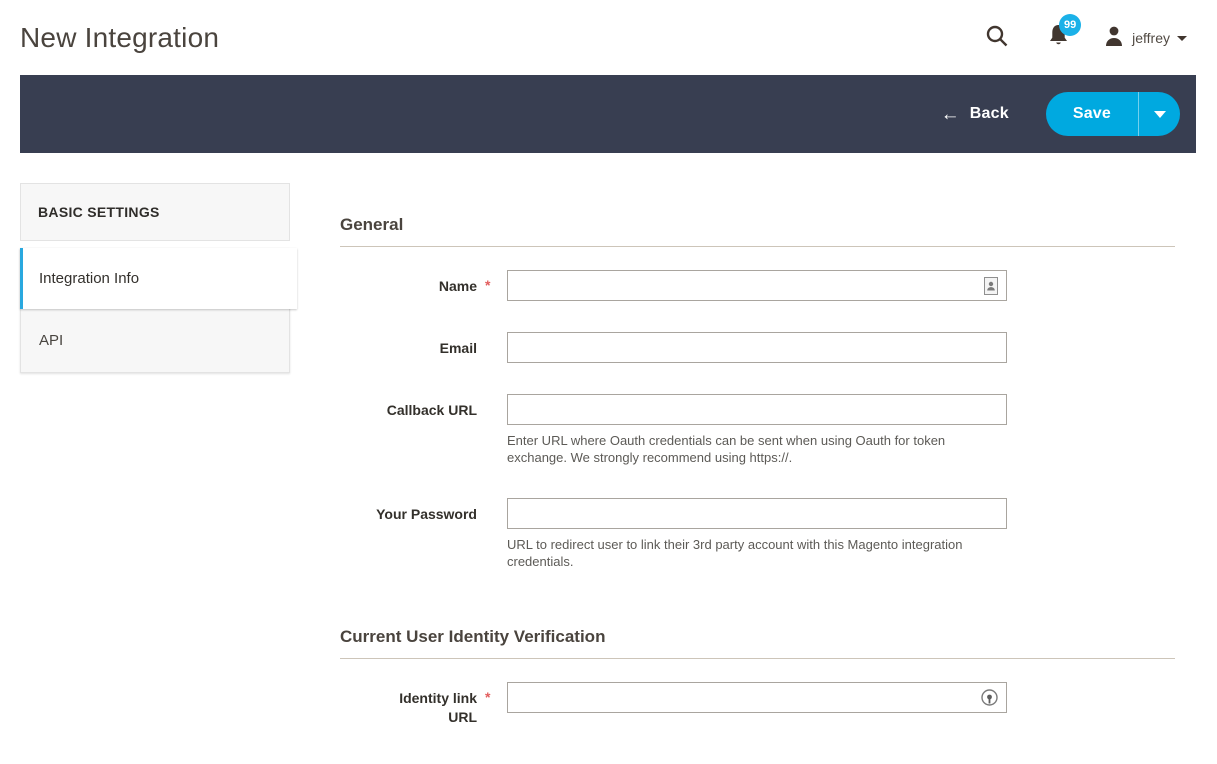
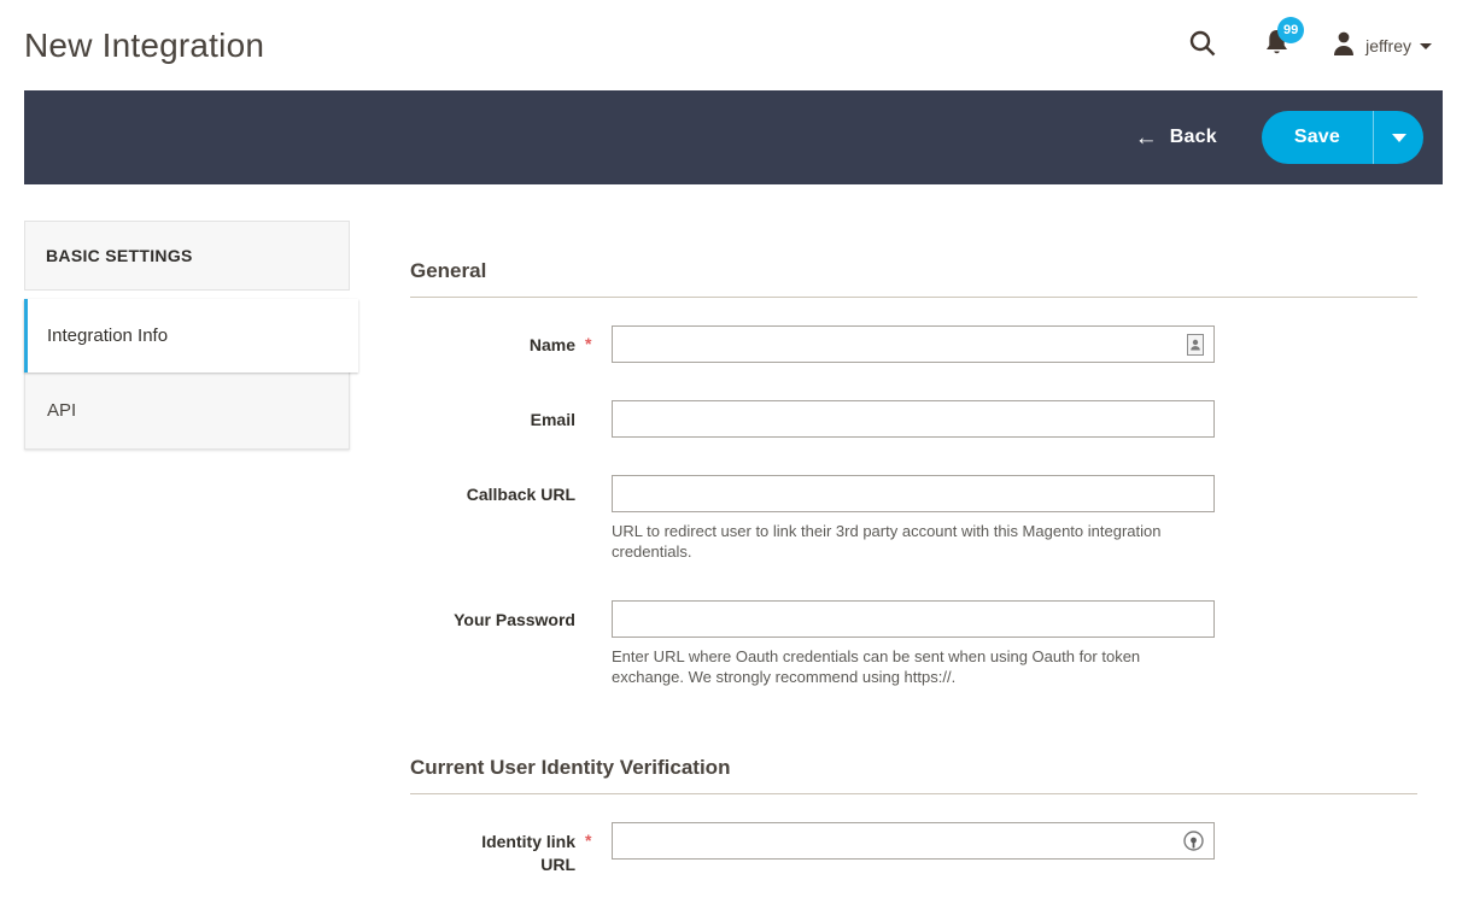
  New Integration
  99
  jeffrey
  ←
  Back
  Save
  BASIC SETTINGS
  Integration Info
  API
  General
  Name
  *
  Email
  Callback URL
- Enter URL where Oauth credentials can be sent when using Oauth for token exchange. We strongly recommend using https://.
+ URL to redirect user to link their 3rd party account with this Magento integration credentials.
  Your Password
- URL to redirect user to link their 3rd party account with this Magento integration credentials.
+ Enter URL where Oauth credentials can be sent when using Oauth for token exchange. We strongly recommend using https://.
  Current User Identity Verification
  Identity link URL
  *
